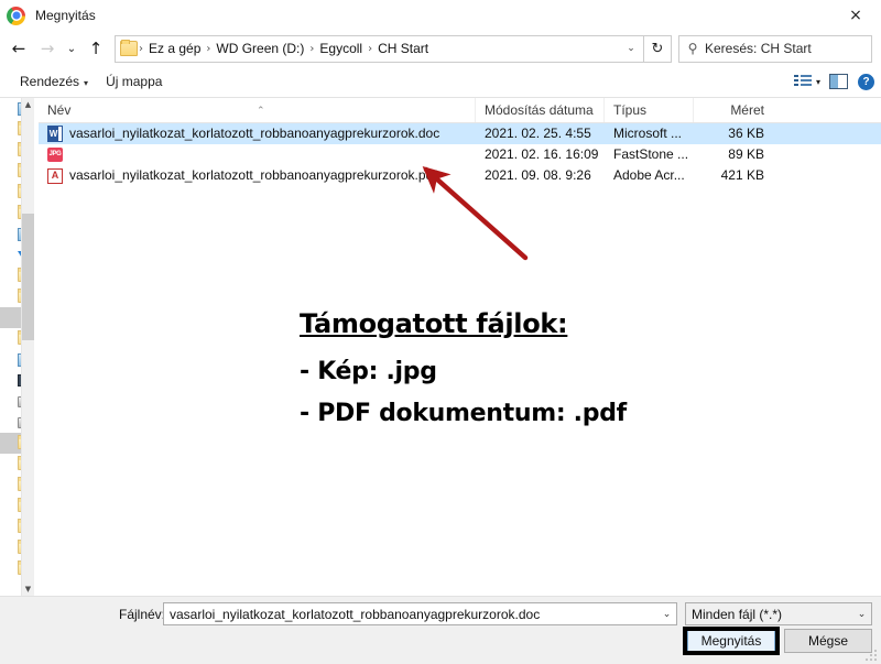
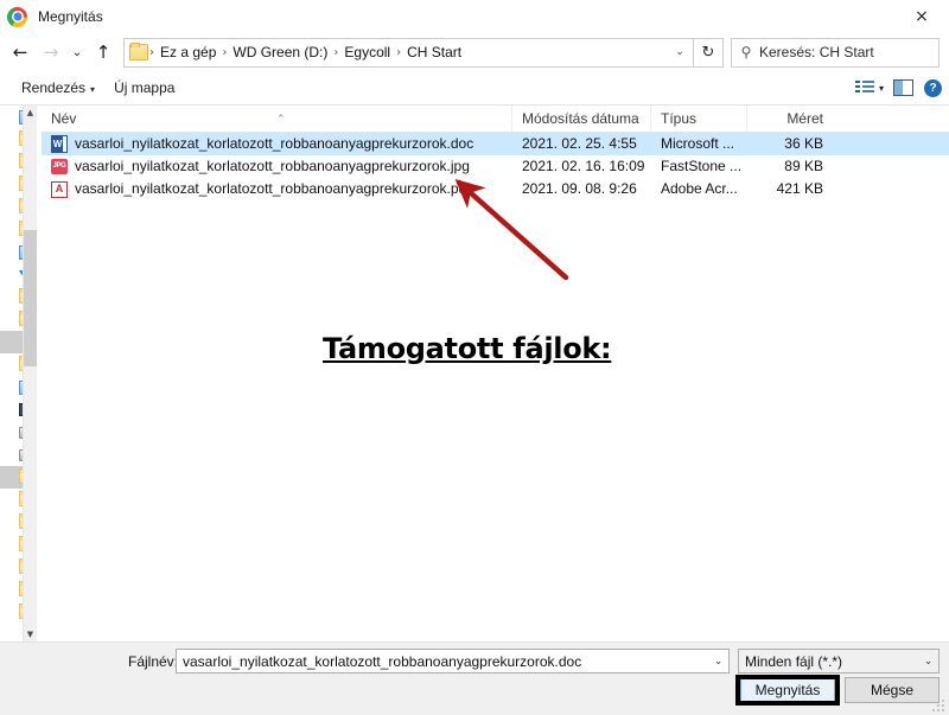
  Megnyitás
  ×
  ←
  →
  ⌄
  ↑
  ›
  Ez a gép
  ›
  WD Green (D:)
  ›
  Egycoll
  ›
  CH Start
  ⌄
  ↻
  ⚲
  Keresés: CH Start
  Rendezés ▾
  Új mappa
  ▾
  ?
  ▲
  ▼
  Név
  ⌃
  Módosítás dátuma
  Típus
  Méret
  vasarloi_nyilatkozat_korlatozott_robbanoanyagprekurzorok.doc
  2021. 02. 25. 4:55
  Microsoft ...
  36 KB
+ vasarloi_nyilatkozat_korlatozott_robbanoanyagprekurzorok.jpg
  2021. 02. 16. 16:09
  FastStone ...
  89 KB
  A
  vasarloi_nyilatkozat_korlatozott_robbanoanyagprekurzorok.p
  2021. 09. 08. 9:26
  Adobe Acr...
  421 KB
  Fájlnév
  vasarloi_nyilatkozat_korlatozott_robbanoanyagprekurzorok.doc
  ⌄
  Minden fájl (*.*)
  ⌄
  Megnyitás
  Mégse
  Támogatott fájlok:
- - Kép: .jpg
- - PDF dokumentum: .pdf
